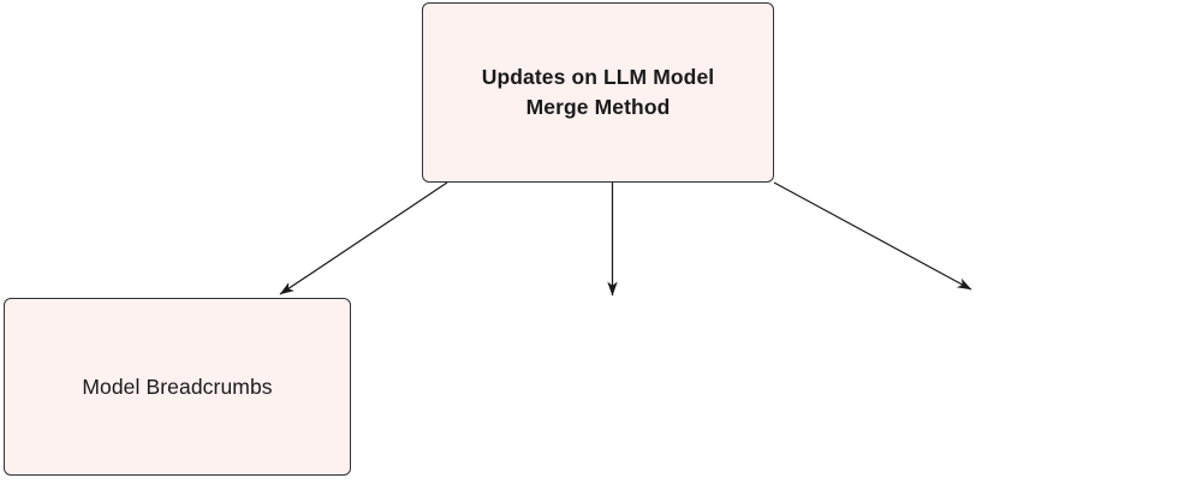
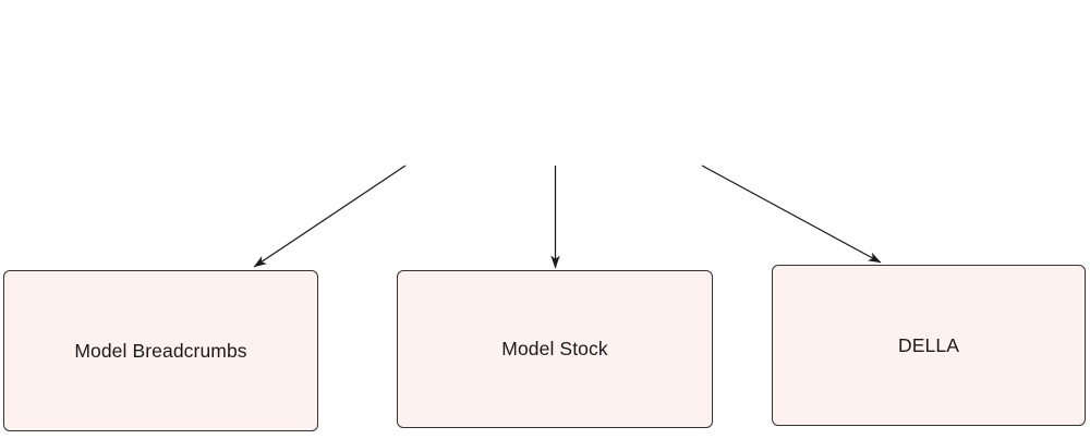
- Updates on LLM Model
- Merge Method
  Model Breadcrumbs
+ Model Stock
+ DELLA
